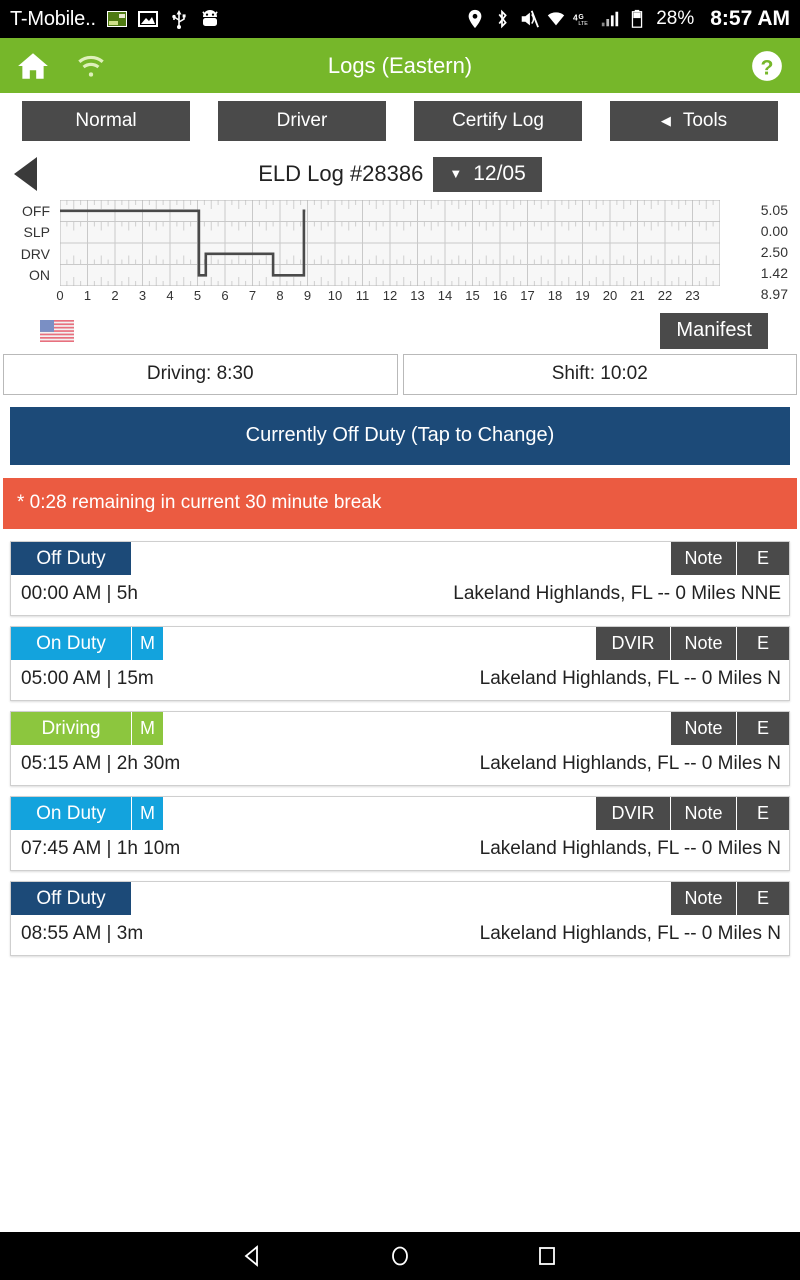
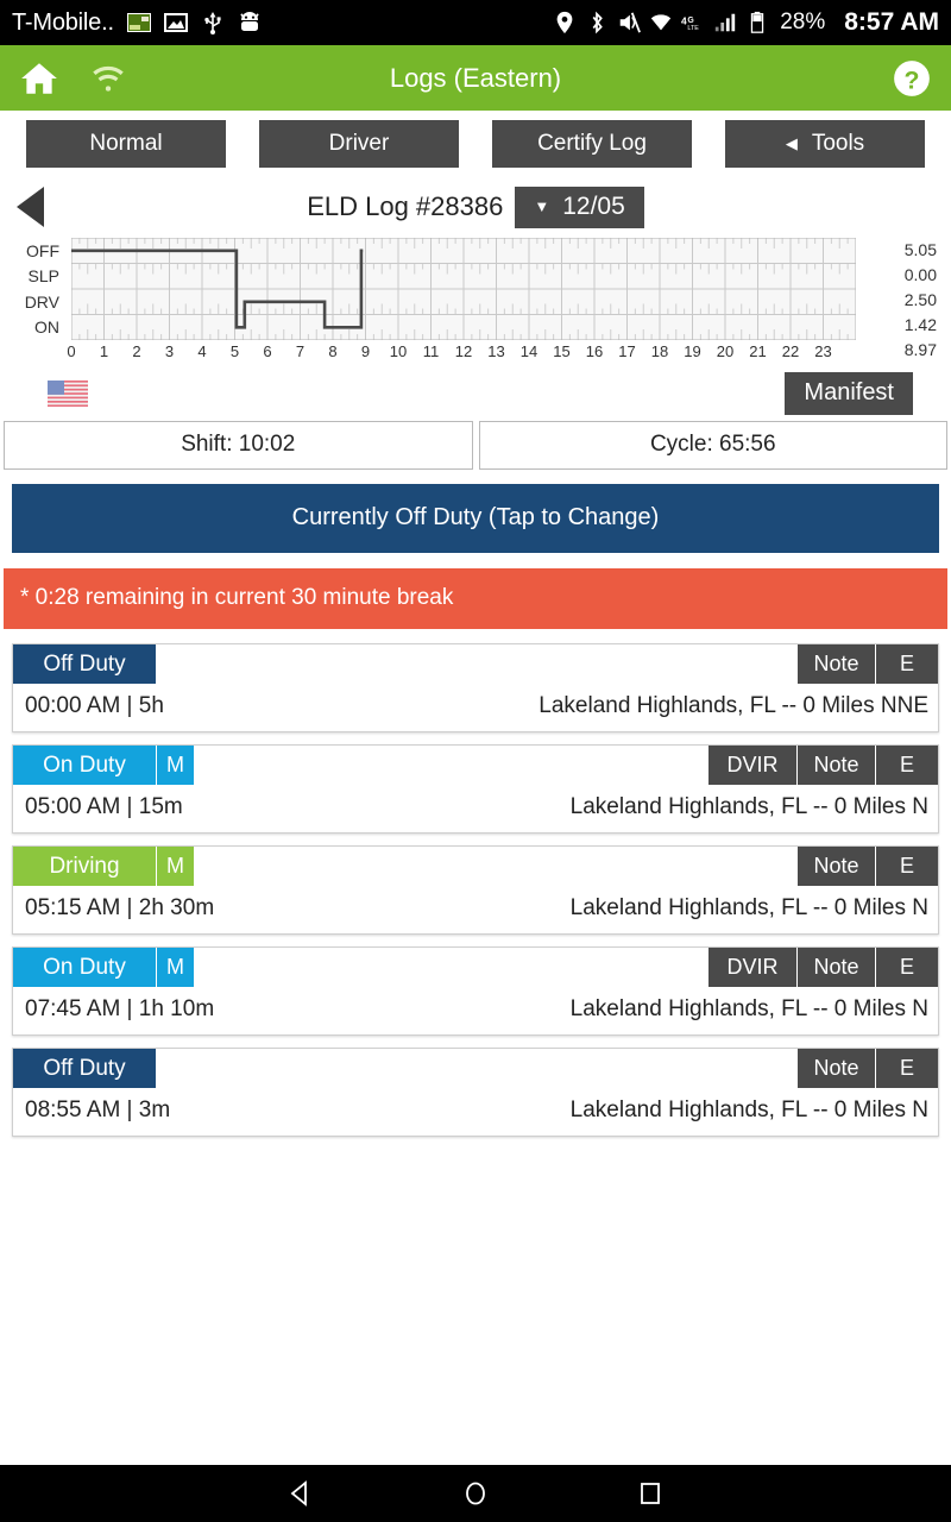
  T-Mobile..
  4
  28%
  8:57 AM
  Logs (Eastern)
  ?
  Normal
  Driver
  Certify Log
  ◀
  Tools
  ELD Log #28386
  ▼
  12/05
  OFF
  SLP
  DRV
  ON
  0
  1
  2
  3
  4
  5
  6
  7
  8
  9
  10
  11
  12
  13
  14
  15
  16
  17
  18
  19
  20
  21
  22
  23
  5.05
  0.00
  2.50
  1.42
  8.97
  Manifest
- Driving: 8:30
  Shift: 10:02
+ Cycle: 65:56
  Currently Off Duty (Tap to Change)
  * 0:28 remaining in current 30 minute break
  Off Duty
  Note
  E
  00:00 AM | 5h
  Lakeland Highlands, FL -- 0 Miles NNE
  On Duty
  M
  DVIR
  Note
  E
  05:00 AM | 15m
  Lakeland Highlands, FL -- 0 Miles N
  Driving
  M
  Note
  E
  05:15 AM | 2h 30m
  Lakeland Highlands, FL -- 0 Miles N
  On Duty
  M
  DVIR
  Note
  E
  07:45 AM | 1h 10m
  Lakeland Highlands, FL -- 0 Miles N
  Off Duty
  Note
  E
  08:55 AM | 3m
  Lakeland Highlands, FL -- 0 Miles N
